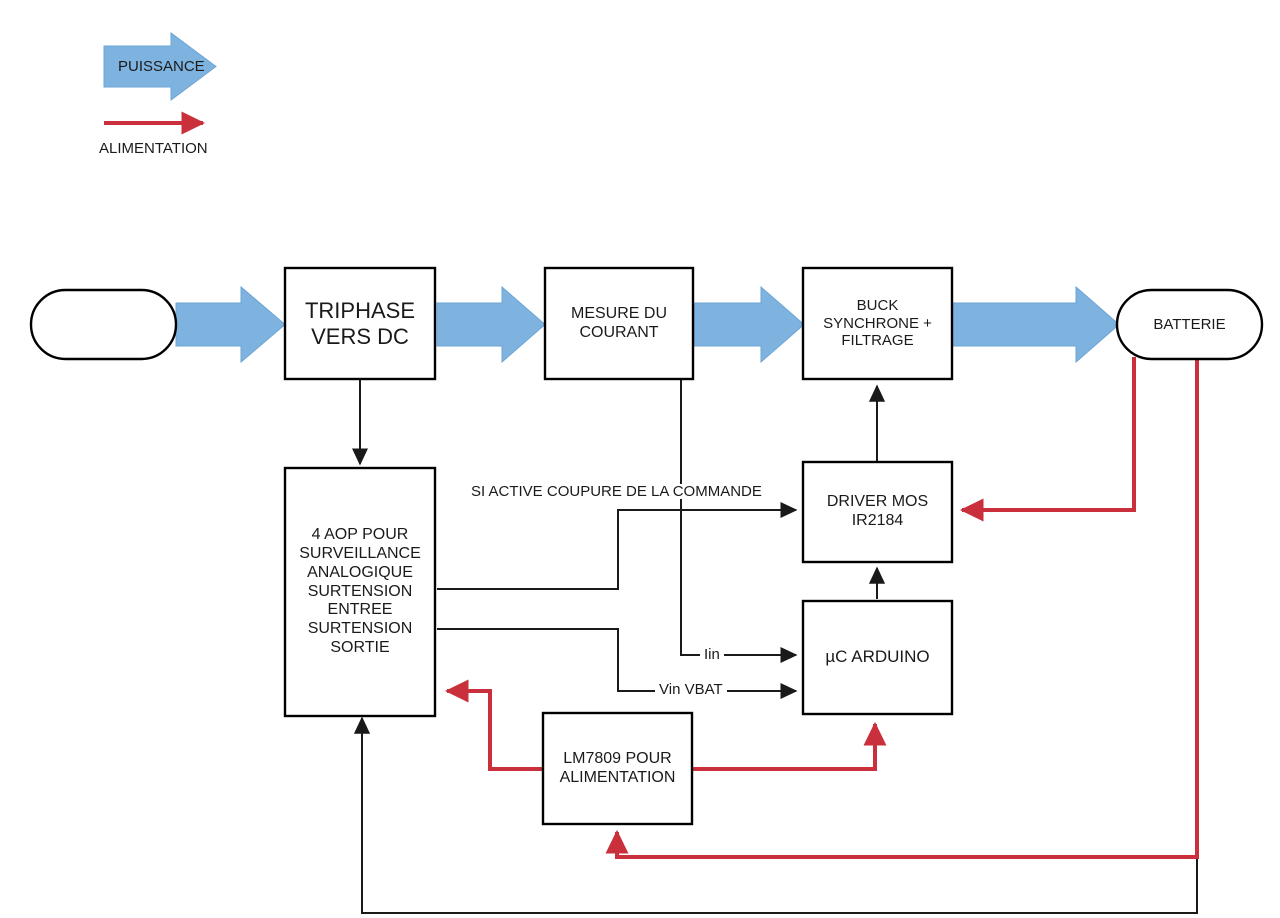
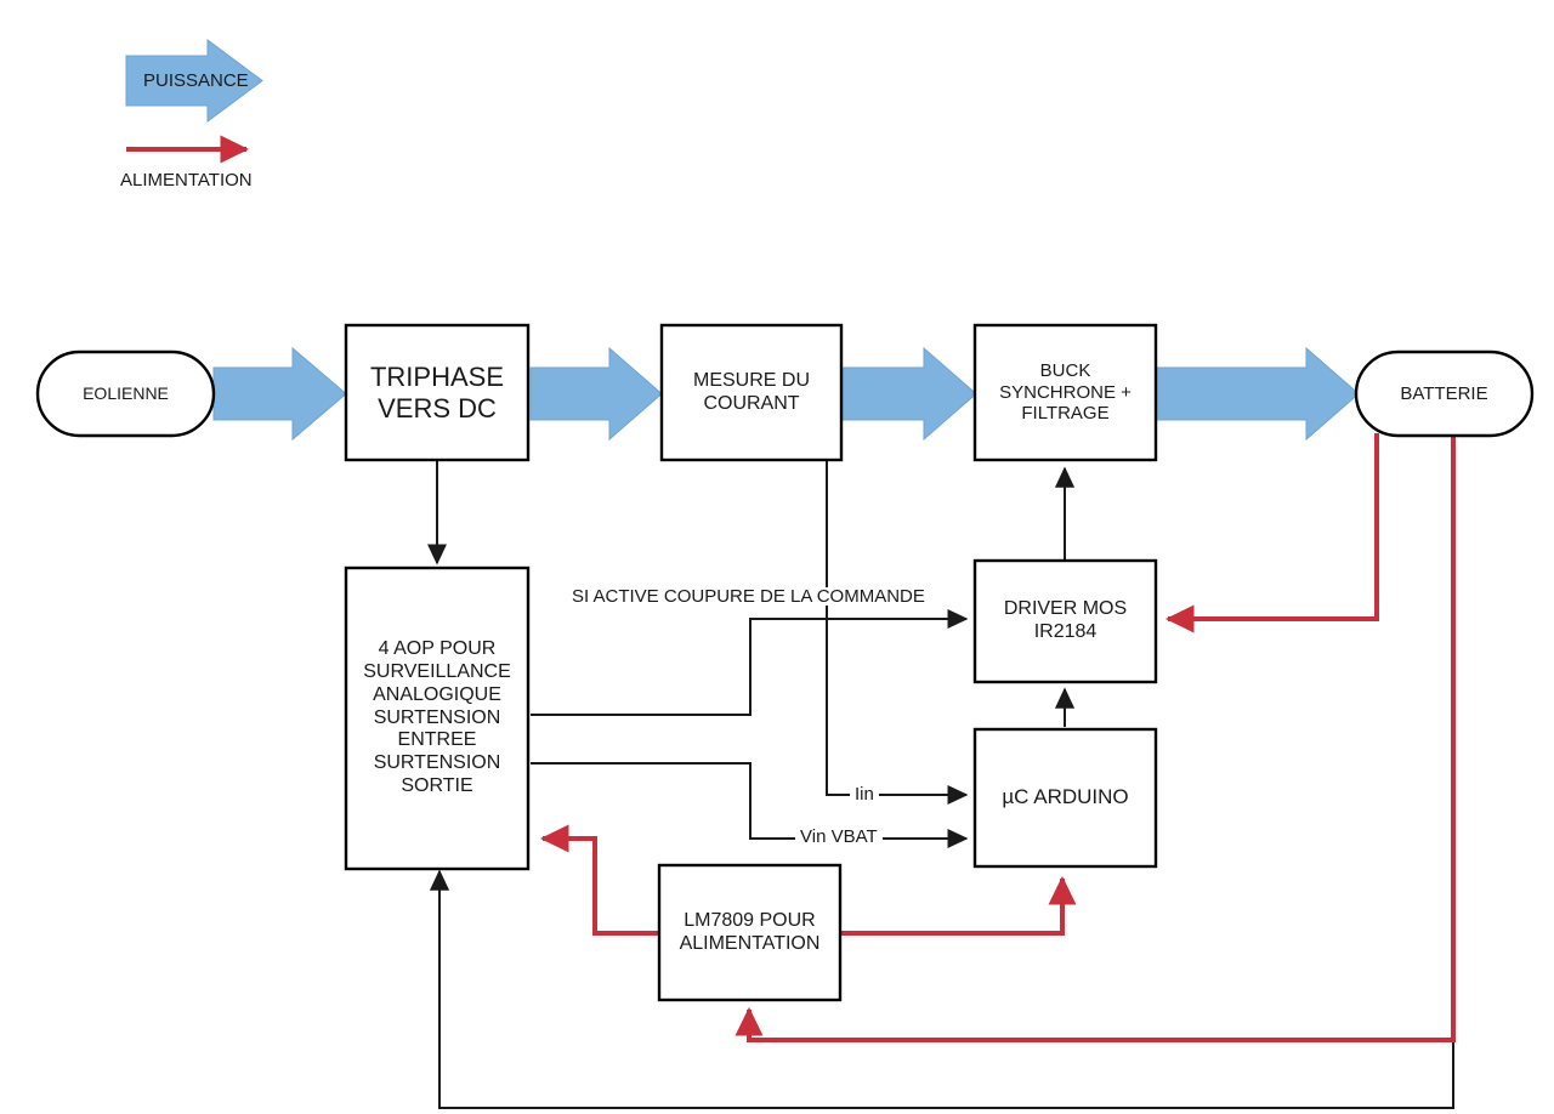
  PUISSANCE
  ALIMENTATION
+ EOLIENNE
  TRIPHASE
  VERS DC
  MESURE DU
  COURANT
  BUCK
  SYNCHRONE +
  FILTRAGE
  BATTERIE
  4 AOP POUR
  SURVEILLANCE
  ANALOGIQUE
  SURTENSION
  ENTREE
  SURTENSION
  SORTIE
  DRIVER MOS
  IR2184
  µC ARDUINO
  LM7809 POUR
  ALIMENTATION
  SI ACTIVE COUPURE DE LA COMMANDE
  Iin
  Vin VBAT
